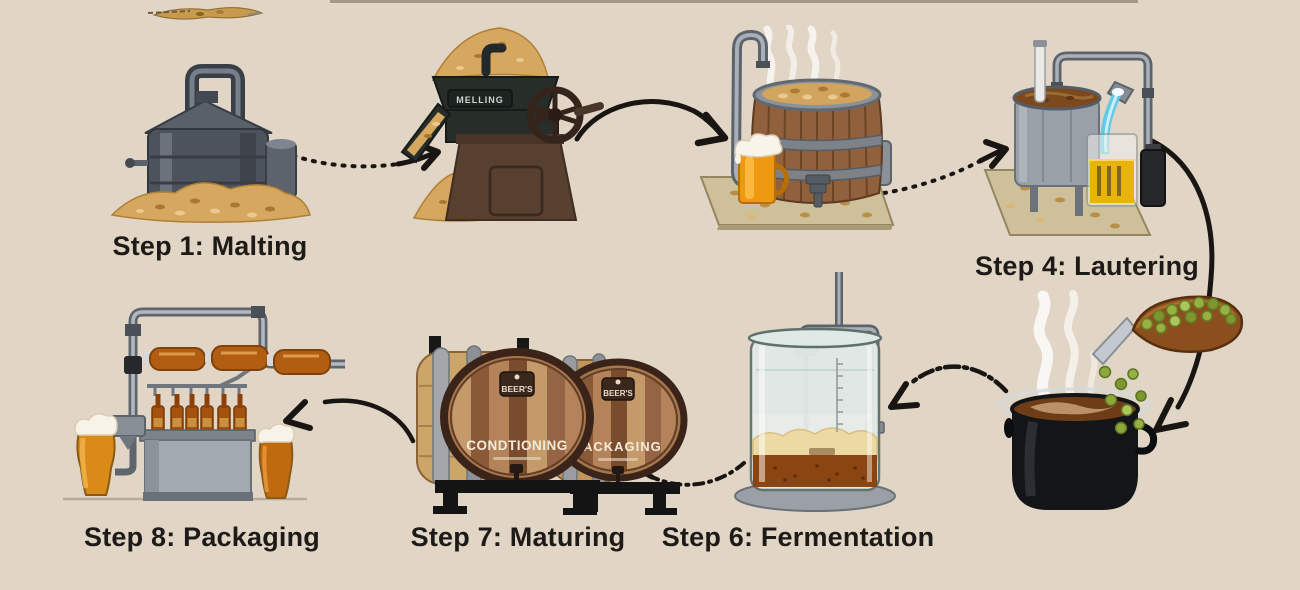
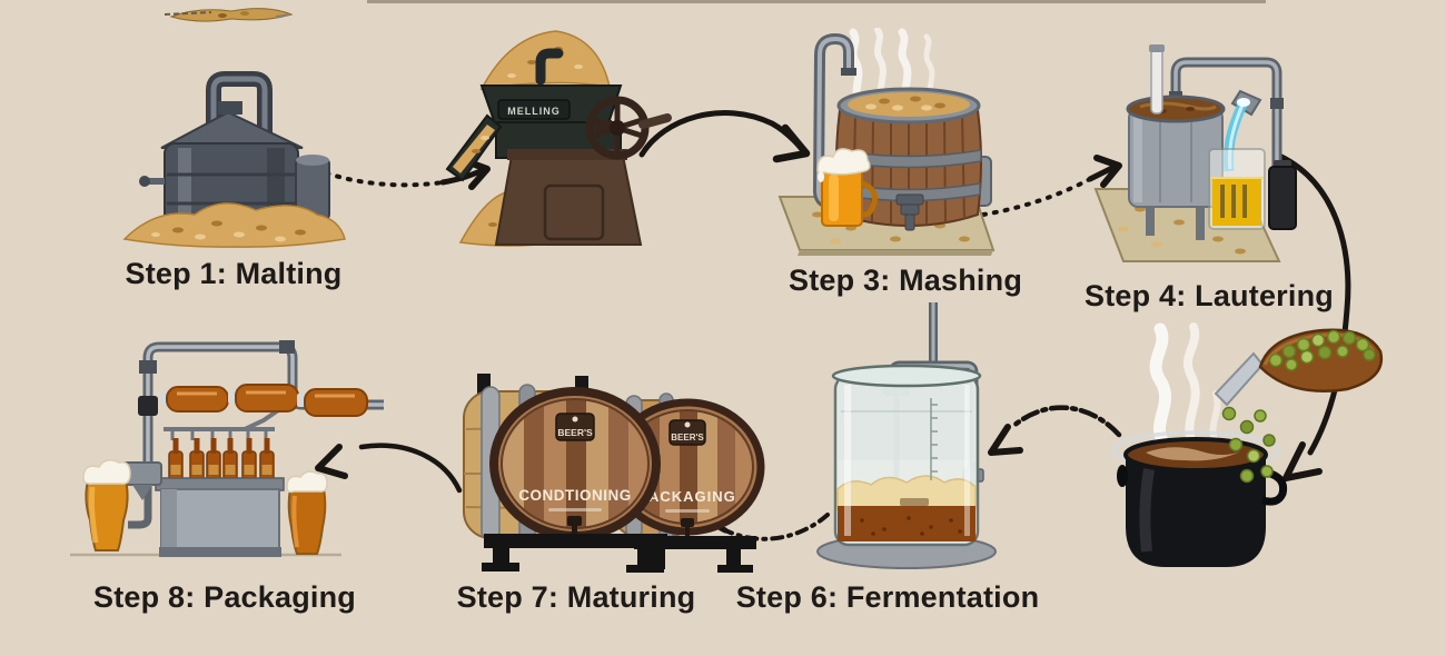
  MELLING
  BEER'S
  ACKAGING
  BEER'S
  CONDTIONING
  Step 1: Malting
+ Step 3: Mashing
  Step 4: Lautering
  Step 6: Fermentation
  Step 7: Maturing
  Step 8: Packaging
